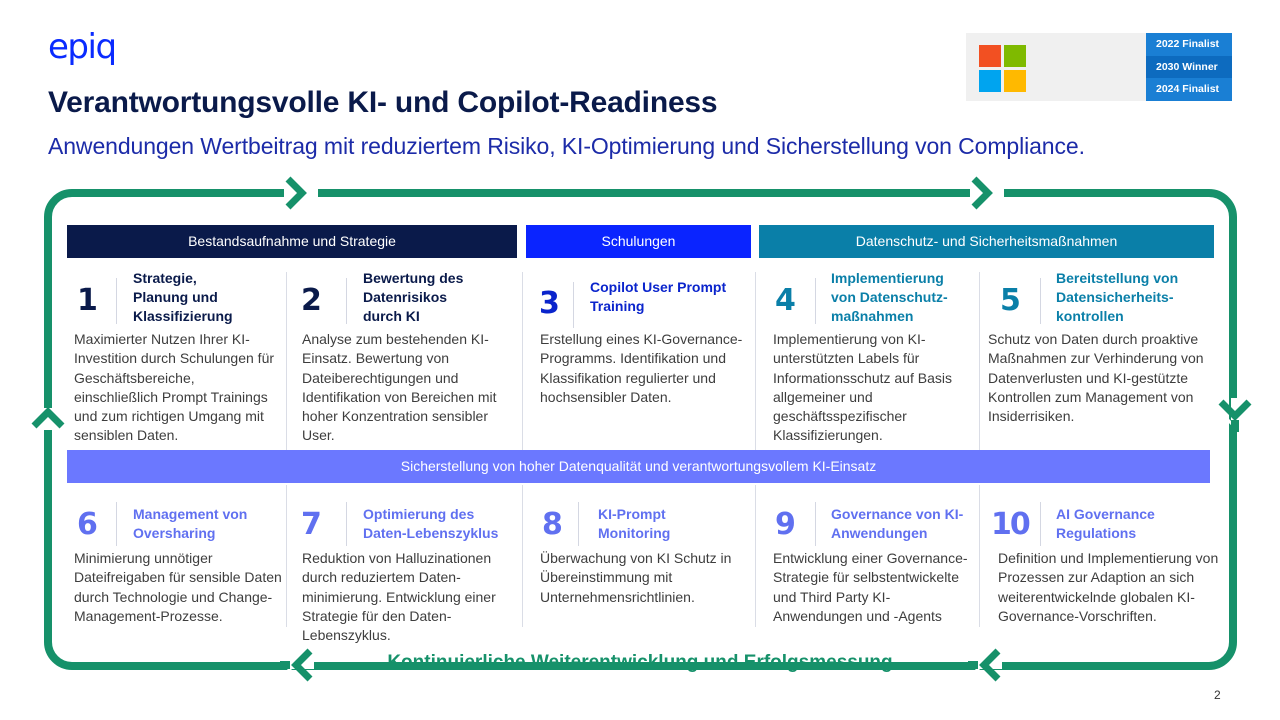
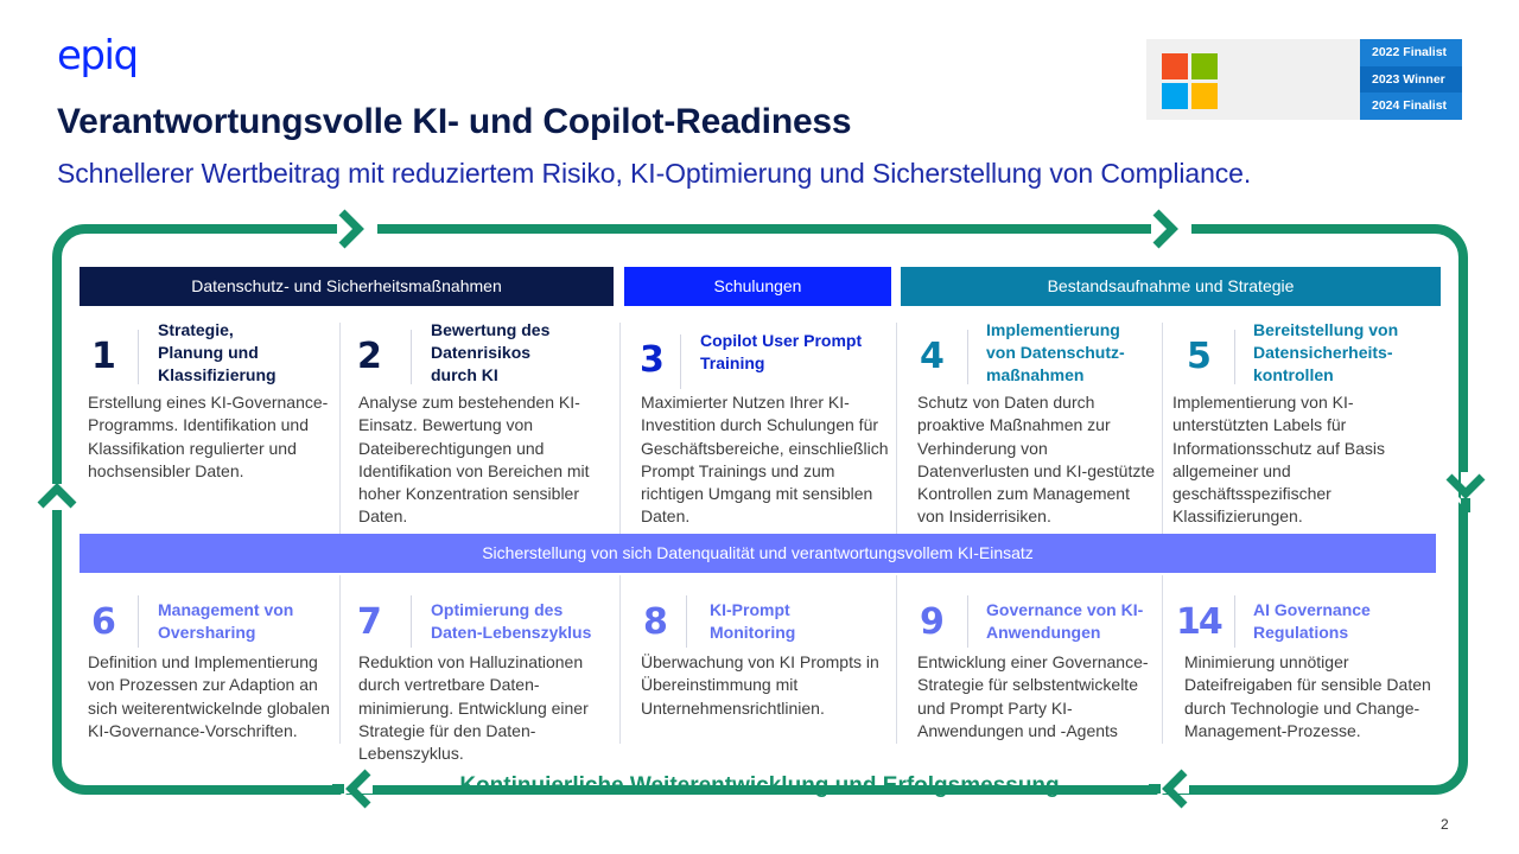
  epiq
  Verantwortungsvolle KI- und Copilot-Readiness
- Anwendungen Wertbeitrag mit reduziertem Risiko, KI-Optimierung und Sicherstellung von Compliance.
+ Schnellerer Wertbeitrag mit reduziertem Risiko, KI-Optimierung und Sicherstellung von Compliance.
  2022 Finalist
- 2030 Winner
+ 2023 Winner
  2024 Finalist
- Bestandsaufnahme und Strategie
+ Datenschutz- und Sicherheitsmaßnahmen
  Schulungen
- Datenschutz- und Sicherheitsmaßnahmen
+ Bestandsaufnahme und Strategie
  1
  Strategie,
  Planung und
  Klassifizierung
- Maximierter Nutzen Ihrer KI-Investition durch Schulungen für Geschäftsbereiche, einschließlich Prompt Trainings und zum richtigen Umgang mit sensiblen Daten.
+ Erstellung eines KI-Governance-Programms. Identifikation und Klassifikation regulierter und hochsensibler Daten.
  2
  Bewertung des
  Datenrisikos
  durch KI
- Analyse zum bestehenden KI-Einsatz. Bewertung von Dateiberechtigungen und Identifikation von Bereichen mit hoher Konzentration sensibler User.
+ Analyse zum bestehenden KI-Einsatz. Bewertung von Dateiberechtigungen und Identifikation von Bereichen mit hoher Konzentration sensibler Daten.
  3
  Copilot User Prompt
  Training
- Erstellung eines KI-Governance-Programms. Identifikation und Klassifikation regulierter und hochsensibler Daten.
+ Maximierter Nutzen Ihrer KI-Investition durch Schulungen für Geschäftsbereiche, einschließlich Prompt Trainings und zum richtigen Umgang mit sensiblen Daten.
  4
  Implementierung
  von Datenschutz-
  maßnahmen
- Implementierung von KI-unterstützten Labels für Informationsschutz auf Basis allgemeiner und geschäftsspezifischer Klassifizierungen.
+ Schutz von Daten durch proaktive Maßnahmen zur Verhinderung von Datenverlusten und KI-gestützte Kontrollen zum Management von Insiderrisiken.
  5
  Bereitstellung von
  Datensicherheits-
  kontrollen
- Schutz von Daten durch proaktive Maßnahmen zur Verhinderung von Datenverlusten und KI-gestützte Kontrollen zum Management von Insiderrisiken.
+ Implementierung von KI-unterstützten Labels für Informationsschutz auf Basis allgemeiner und geschäftsspezifischer Klassifizierungen.
- Sicherstellung von hoher Datenqualität und verantwortungsvollem KI-Einsatz
+ Sicherstellung von sich Datenqualität und verantwortungsvollem KI-Einsatz
  6
  Management von
  Oversharing
- Minimierung unnötiger Dateifreigaben für sensible Daten durch Technologie und Change-Management-Prozesse.
+ Definition und Implementierung von Prozessen zur Adaption an sich weiterentwickelnde globalen KI-Governance-Vorschriften.
  7
  Optimierung des
  Daten-Lebenszyklus
- Reduktion von Halluzinationen durch reduziertem Daten-minimierung. Entwicklung einer Strategie für den Daten-Lebenszyklus.
+ Reduktion von Halluzinationen durch vertretbare Daten-minimierung. Entwicklung einer Strategie für den Daten-Lebenszyklus.
  8
  KI-Prompt
  Monitoring
- Überwachung von KI Schutz in Übereinstimmung mit Unternehmensrichtlinien.
+ Überwachung von KI Prompts in Übereinstimmung mit Unternehmensrichtlinien.
  9
  Governance von KI-
  Anwendungen
- Entwicklung einer Governance-Strategie für selbstentwickelte und Third Party KI-Anwendungen und -Agents
+ Entwicklung einer Governance-Strategie für selbstentwickelte und Prompt Party KI-Anwendungen und -Agents
- 10
+ 14
  AI Governance
  Regulations
- Definition und Implementierung von Prozessen zur Adaption an sich weiterentwickelnde globalen KI-Governance-Vorschriften.
+ Minimierung unnötiger Dateifreigaben für sensible Daten durch Technologie und Change-Management-Prozesse.
  Kontinuierliche Weiterentwicklung und Erfolgsmessung
  2
